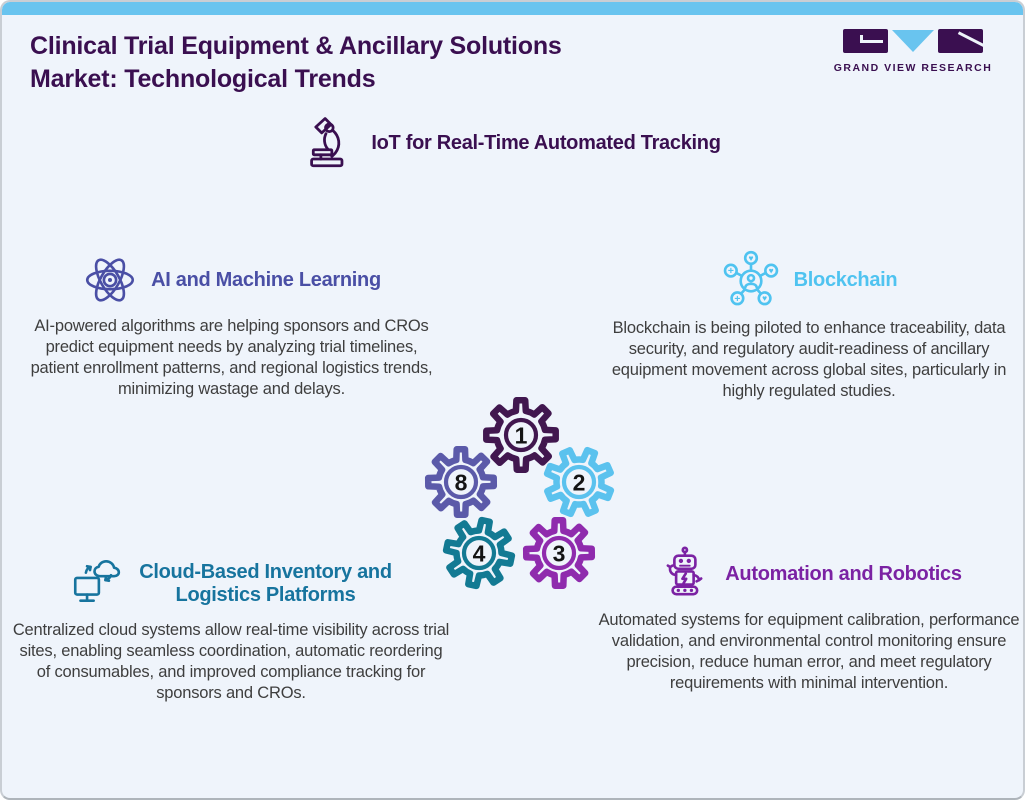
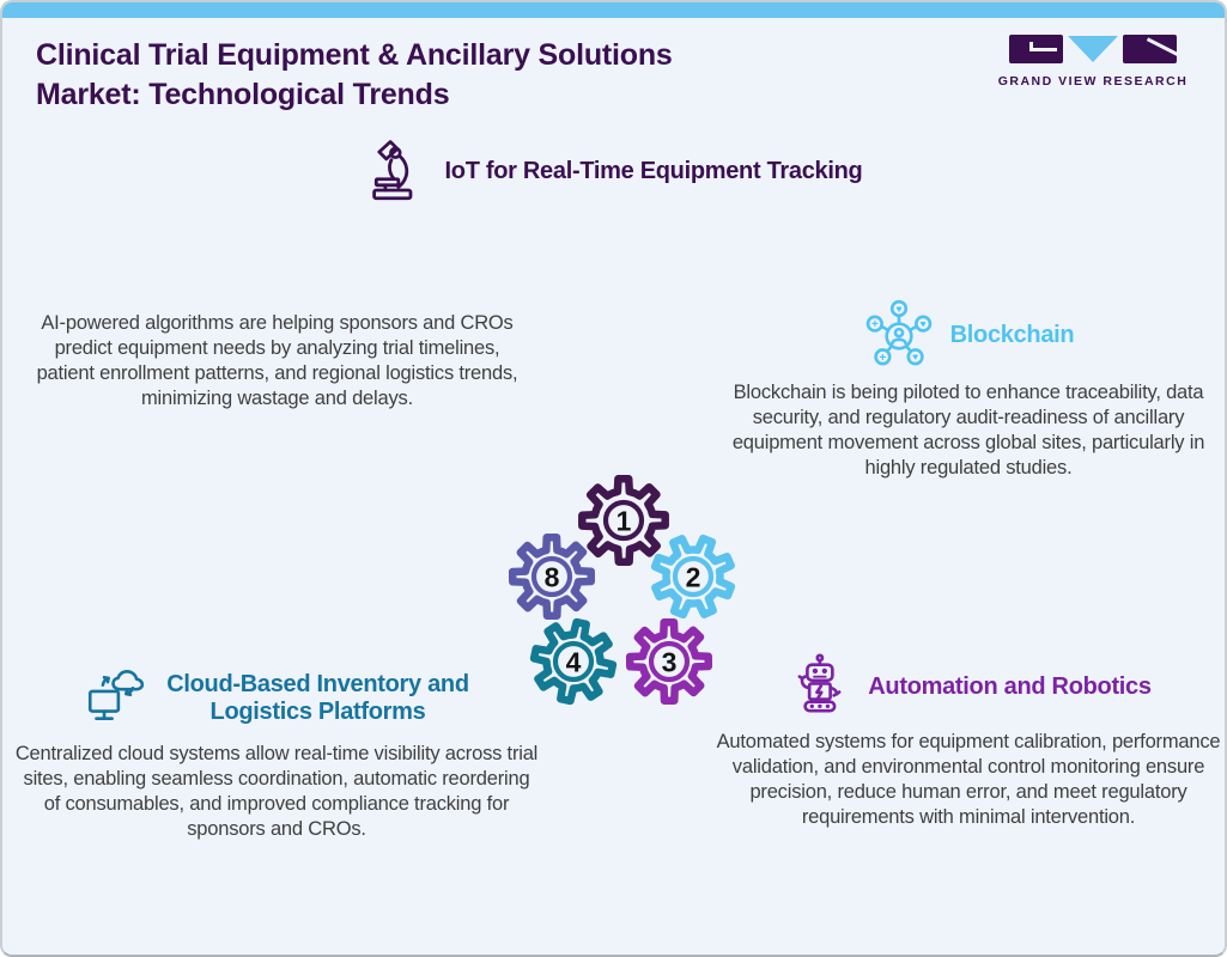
  Clinical Trial Equipment & Ancillary Solutions
  Market: Technological Trends
  GRAND VIEW RESEARCH
- IoT for Real-Time Automated Tracking
+ IoT for Real-Time Equipment Tracking
- AI and Machine Learning
  AI-powered algorithms are helping sponsors and CROs predict equipment needs by analyzing trial timelines, patient enrollment patterns, and regional logistics trends, minimizing wastage and delays.
  ♥
  +
  ♥
  +
  ♥
  Blockchain
  Blockchain is being piloted to enhance traceability, data security, and regulatory audit-readiness of ancillary equipment movement across global sites, particularly in highly regulated studies.
  Cloud-Based Inventory and
  Logistics Platforms
  Centralized cloud systems allow real-time visibility across trial sites, enabling seamless coordination, automatic reordering of consumables, and improved compliance tracking for sponsors and CROs.
  Automation and Robotics
  Automated systems for equipment calibration, performance validation, and environmental control monitoring ensure precision, reduce human error, and meet regulatory requirements with minimal intervention.
  1
  2
  3
  4
  8
